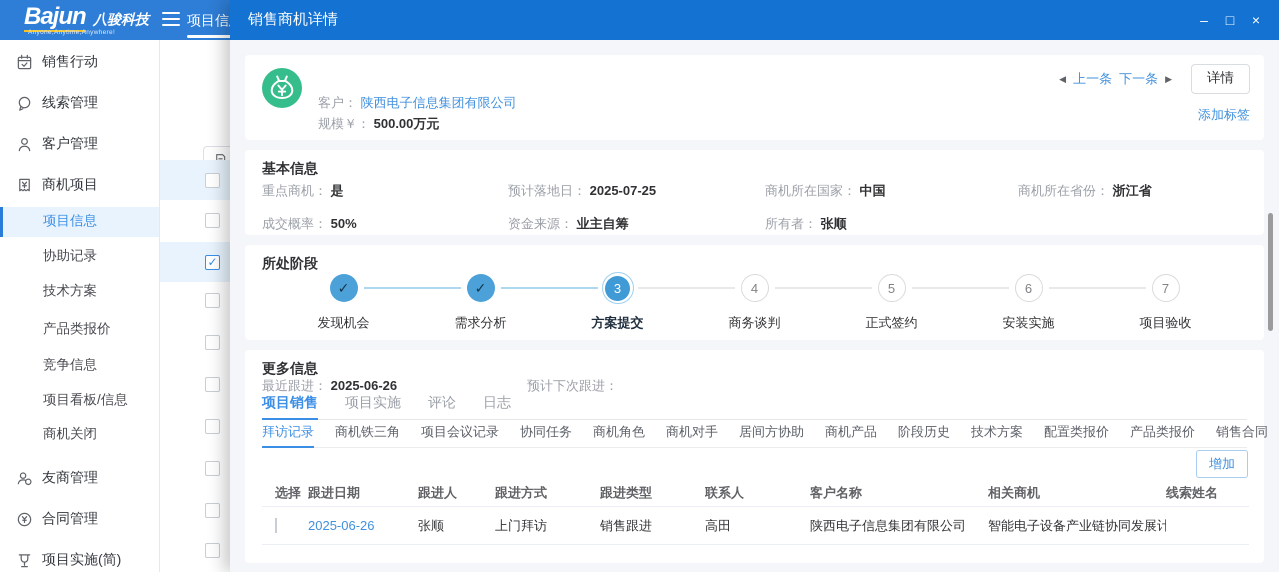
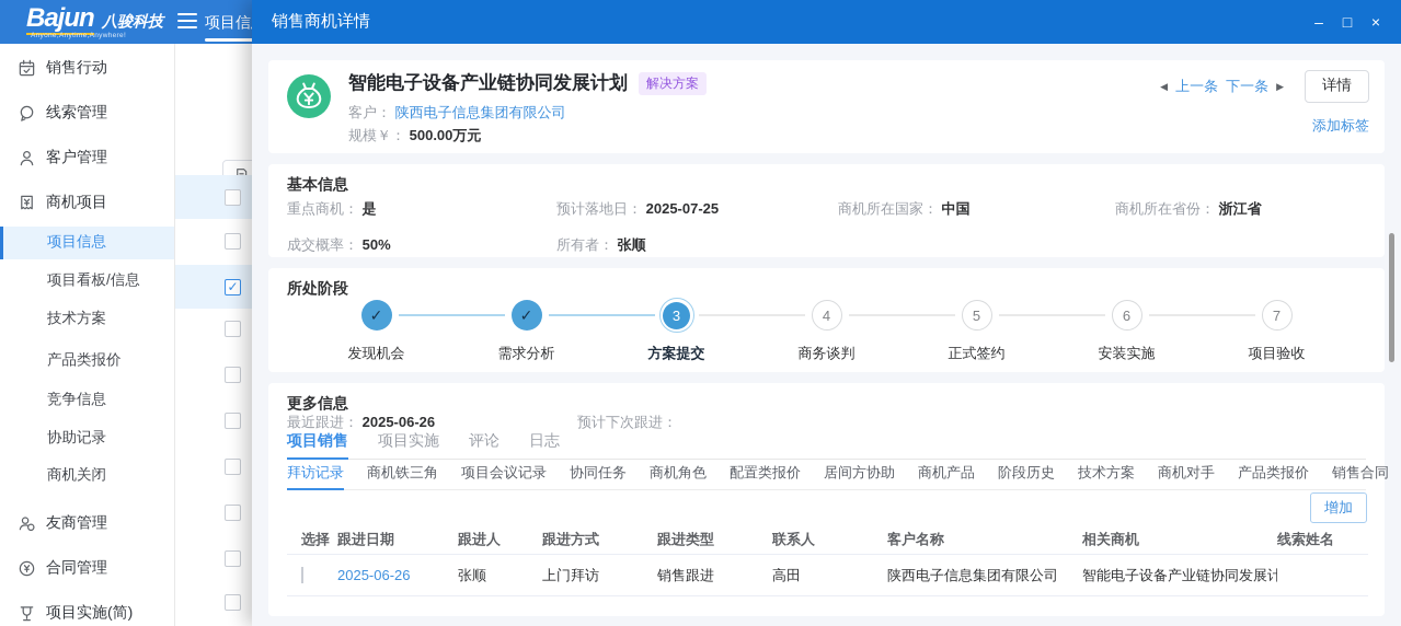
  Bajun 八骏科技
  项目信
  销售行动
  线索管理
  客户管理
  商机项目
  项目信息
- 协助记录
+ 项目看板/信息
  技术方案
  产品类报价
  竞争信息
- 项目看板/信息
+ 协助记录
  商机关闭
  友商管理
  合同管理
  项目实施(简)
  ✓
  销售商机详情
  –
  □
  ×
+ 智能电子设备产业链协同发展计划
+ 解决方案
  客户： 陕西电子信息集团有限公司
  规模￥： 500.00万元
  ◀
  上一条
  下一条
  ▶
  详情
  添加标签
  基本信息
  重点商机： 是
  预计落地日： 2025-07-25
  商机所在国家： 中国
  商机所在省份： 浙江省
  成交概率： 50%
- 资金来源： 业主自筹
  所有者： 张顺
  所处阶段
  发现机会
  需求分析
  3
  方案提交
  4
  商务谈判
  5
  正式签约
  6
  安装实施
  7
  项目验收
  更多信息
  最近跟进： 2025-06-26
  预计下次跟进：
  项目销售
  项目实施
  评论
  日志
  拜访记录
  商机铁三角
  项目会议记录
  协同任务
  商机角色
- 商机对手
+ 配置类报价
  居间方协助
  商机产品
  阶段历史
  技术方案
- 配置类报价
+ 商机对手
  产品类报价
  销售合同
  增加
  选择
  跟进日期
  跟进人
  跟进方式
  跟进类型
  联系人
  客户名称
  相关商机
  线索姓名
  2025-06-26
  张顺
  上门拜访
  销售跟进
  高田
  陕西电子信息集团有限公司
  智能电子设备产业链协同发展计
